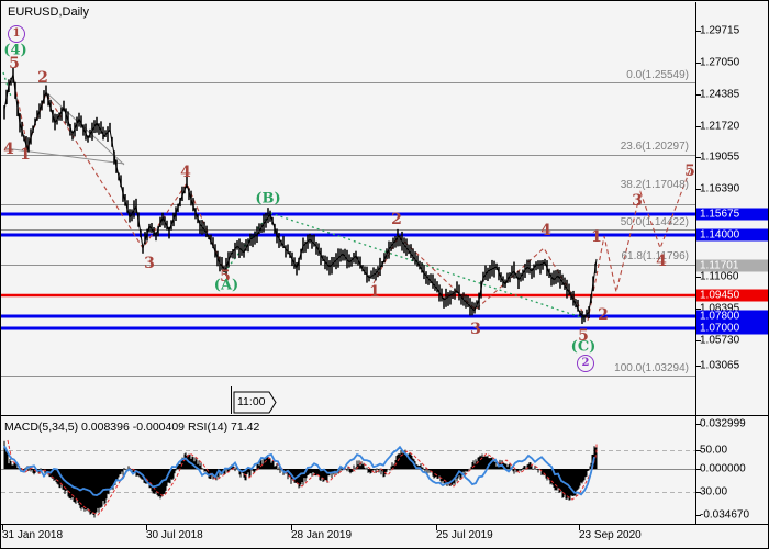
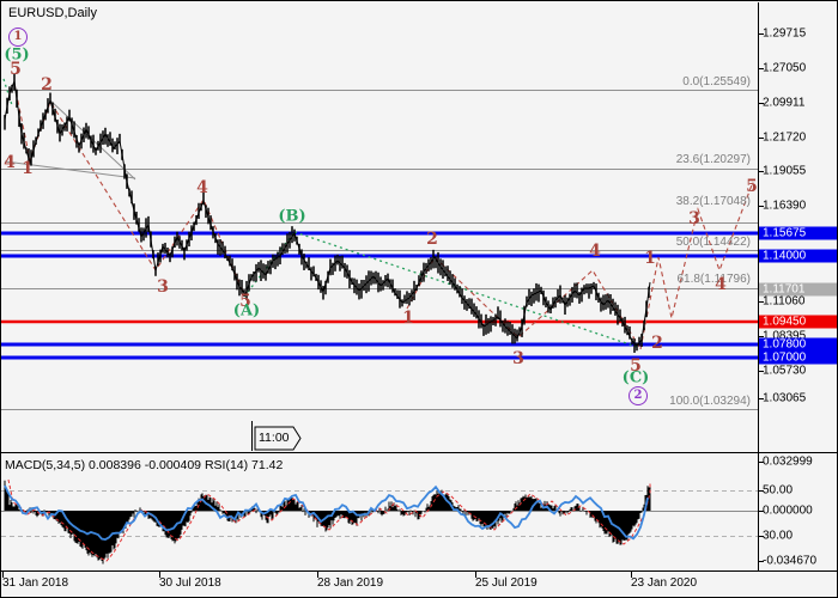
  EURUSD,Daily
  MACD(5,34,5) 0.008396 -0.000409 RSI(14) 71.42
  11:00
  1.29715
  1.27050
- 1.24385
+ 2.09911
  1.21720
  1.19055
  1.16390
  1.11060
  1.08395
  1.05730
  1.03065
  0.032999
  50.00
  0.000000
  30.00
  -0.034670
  1.15675
  1.14000
  1.11701
  1.09450
  1.07800
  1.07000
  0.0(1.25549)
  23.6(1.20297)
  38.2(1.17048)
  50.0(1.14422)
  61.8(1.11796)
  100.0(1.03294)
  31 Jan 2018
  30 Jul 2018
  28 Jan 2019
  25 Jul 2019
- 23 Sep 2020
+ 23 Jan 2020
  5
  2
  4
  1
  3
  4
  5
  2
  1
  3
  4
  5
  1
  2
  3
  4
  5
- (4)
+ (5)
  (B)
  (A)
  (C)
  1
  2
